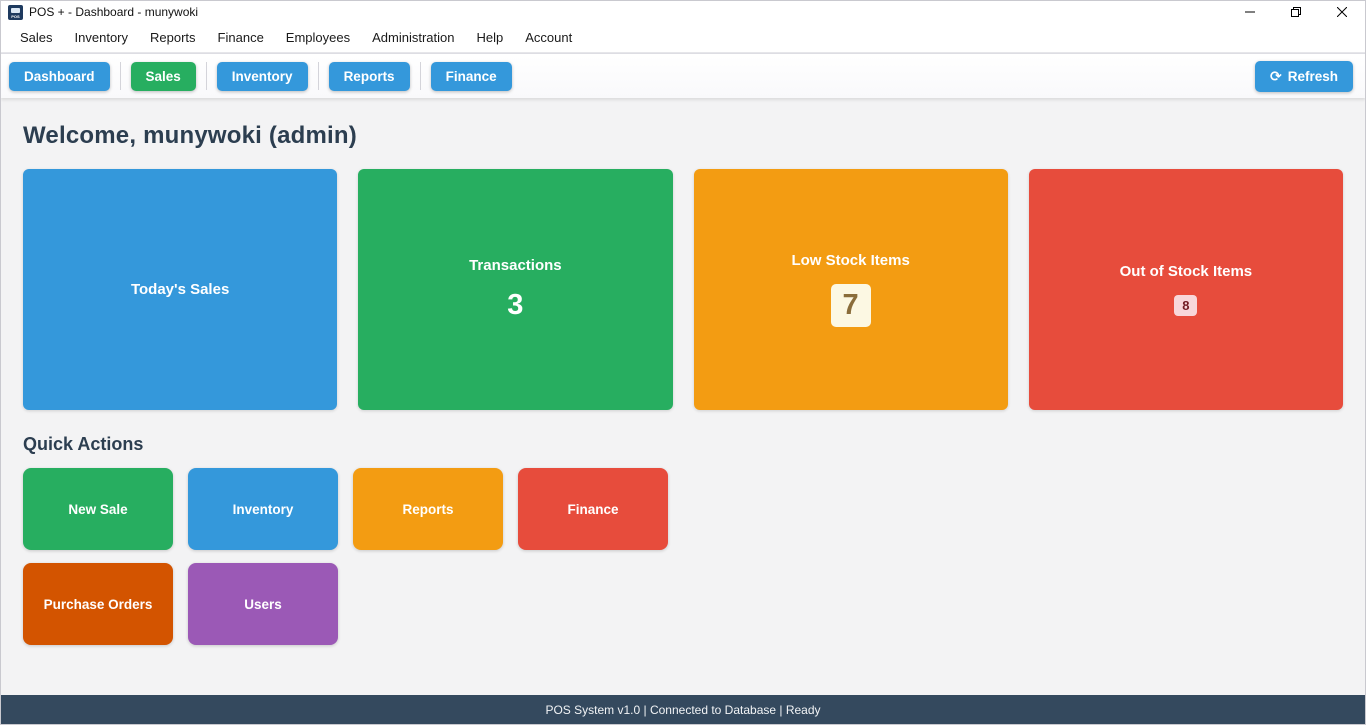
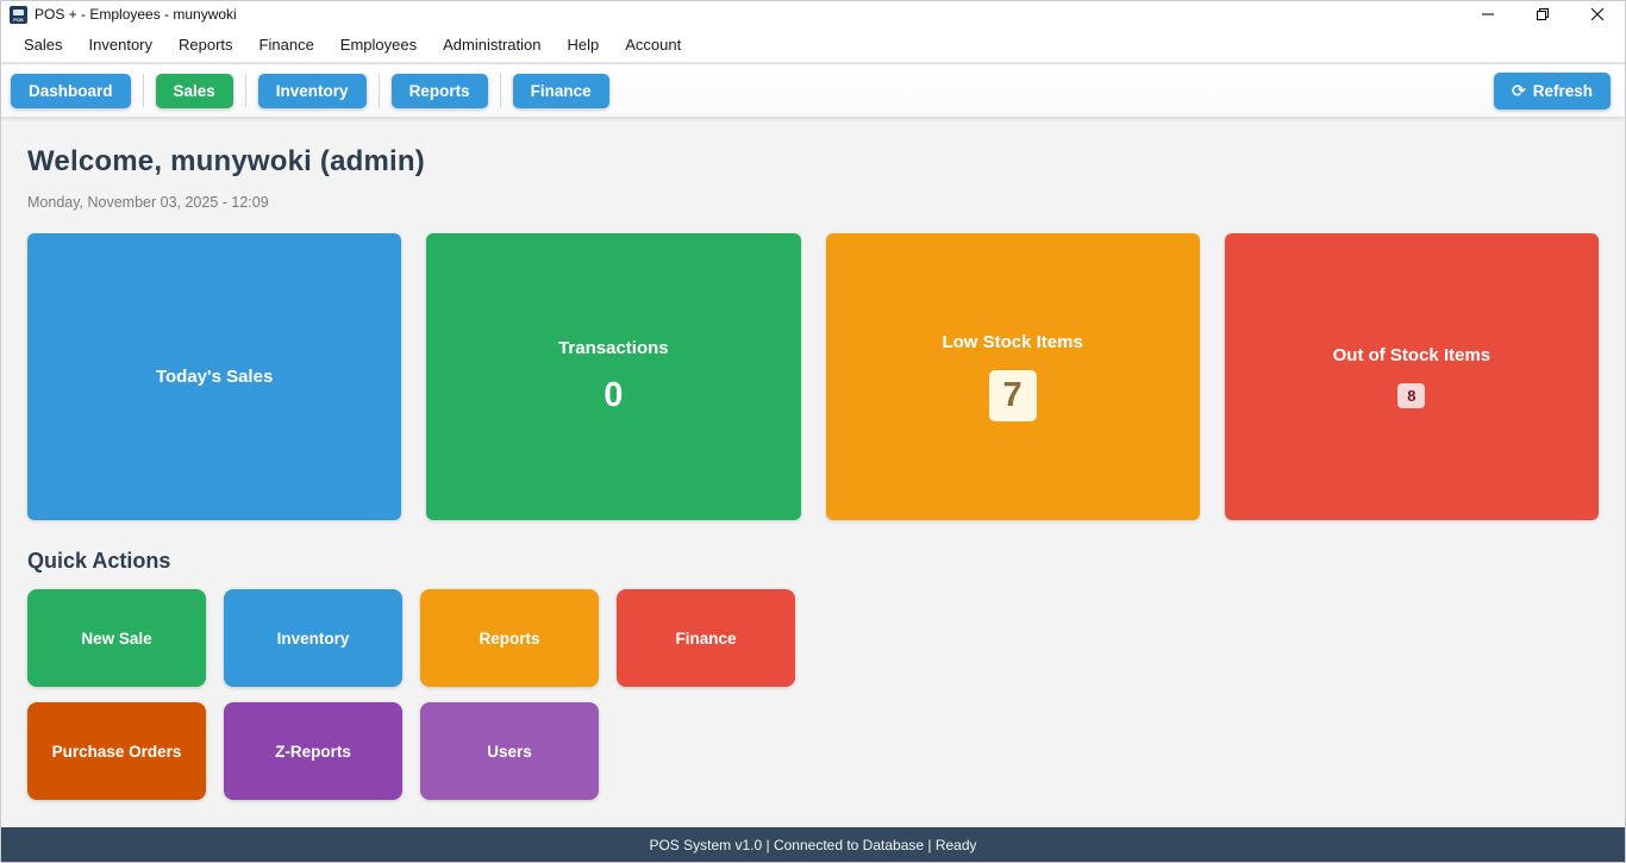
- POS + - Dashboard - munywoki
+ POS + - Employees - munywoki
  Sales
  Inventory
  Reports
  Finance
  Employees
  Administration
  Help
  Account
  Dashboard
  Sales
  Inventory
  Reports
  Finance
  ⟳
  Refresh
  Welcome, munywoki (admin)
+ Monday, November 03, 2025 - 12:09
  Today's Sales
  Transactions
- 3
+ 0
  Low Stock Items
  7
  Out of Stock Items
  8
  Quick Actions
  New Sale
  Inventory
  Reports
  Finance
  Purchase Orders
+ Z-Reports
  Users
  POS System v1.0 | Connected to Database | Ready
